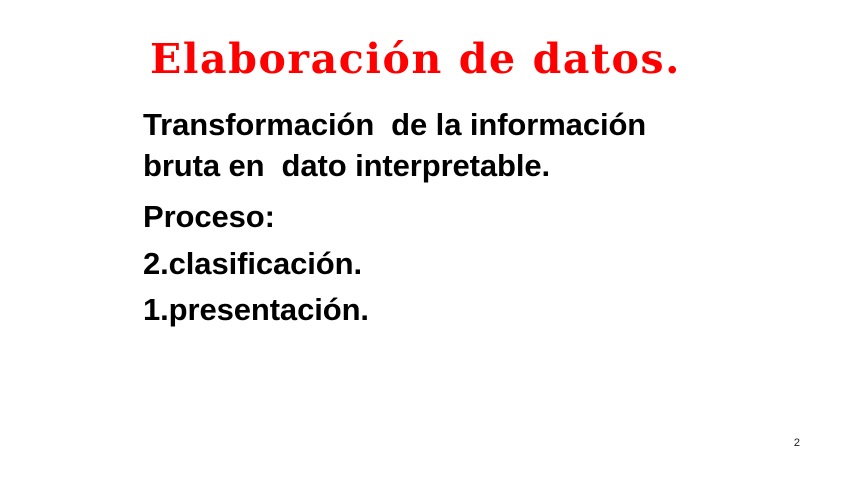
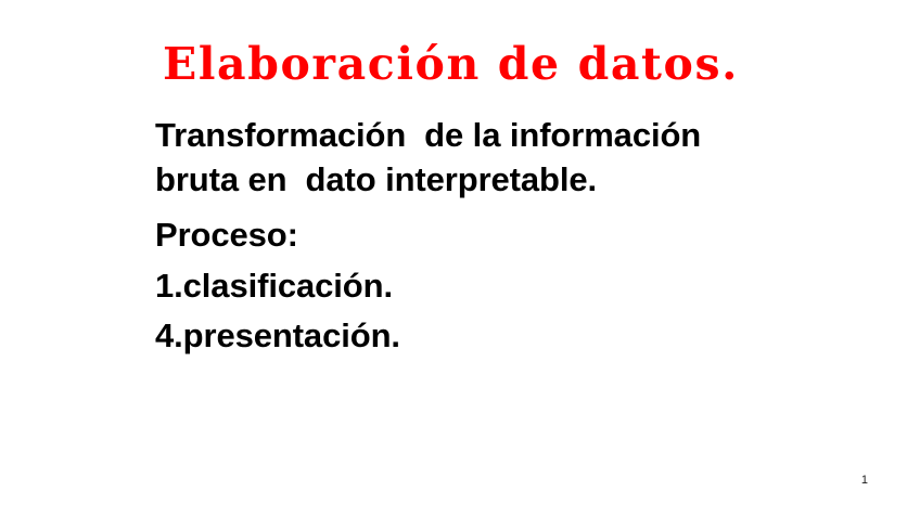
  Elaboración de datos.
  Transformación de la información
  bruta en dato interpretable.
  Proceso:
- 2.clasificación.
+ 1.clasificación.
- 1.presentación.
+ 4.presentación.
- 2
+ 1
